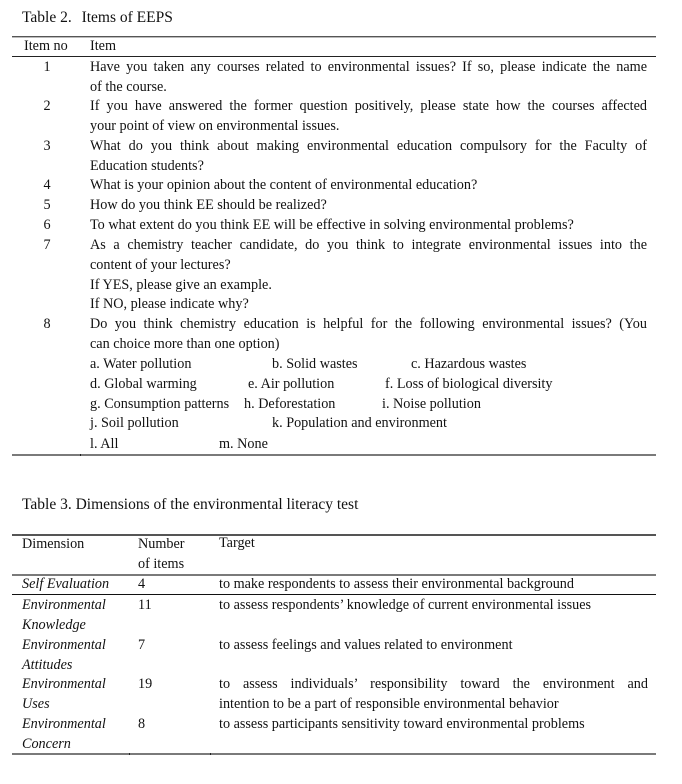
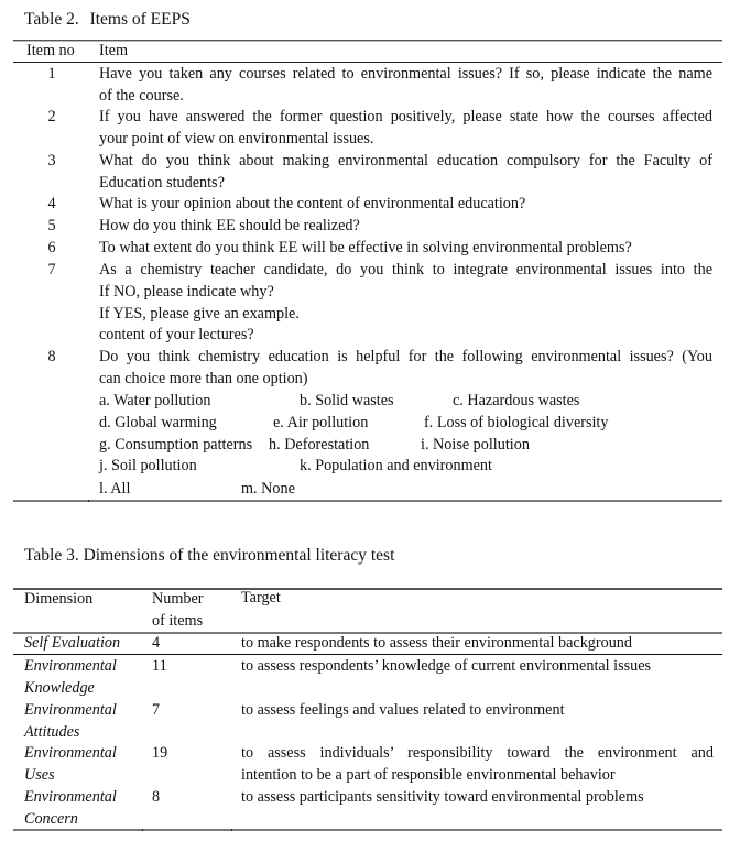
  Table 2. Items of EEPS
  Item no
  Item
  1
  Have you taken any courses related to environmental issues? If so, please indicate the name
  of the course.
  2
  If you have answered the former question positively, please state how the courses affected
  your point of view on environmental issues.
  3
  What do you think about making environmental education compulsory for the Faculty of
  Education students?
  4
  What is your opinion about the content of environmental education?
  5
  How do you think EE should be realized?
  6
  To what extent do you think EE will be effective in solving environmental problems?
  7
  As a chemistry teacher candidate, do you think to integrate environmental issues into the
- content of your lectures?
+ If NO, please indicate why?
  If YES, please give an example.
- If NO, please indicate why?
+ content of your lectures?
  8
  Do you think chemistry education is helpful for the following environmental issues? (You
  can choice more than one option)
  a. Water pollution
  b. Solid wastes
  c. Hazardous wastes
  d. Global warming
  e. Air pollution
  f. Loss of biological diversity
  g. Consumption patterns
  h. Deforestation
  i. Noise pollution
  j. Soil pollution
  k. Population and environment
  l. All
  m. None
  Table 3. Dimensions of the environmental literacy test
  Dimension
  Number
  of items
  Target
  Self Evaluation
  4
  to make respondents to assess their environmental background
  Environmental
  Knowledge
  11
  to assess respondents’ knowledge of current environmental issues
  Environmental
  Attitudes
  7
  to assess feelings and values related to environment
  Environmental
  Uses
  19
  to assess individuals’ responsibility toward the environment and
  intention to be a part of responsible environmental behavior
  Environmental
  Concern
  8
  to assess participants sensitivity toward environmental problems
